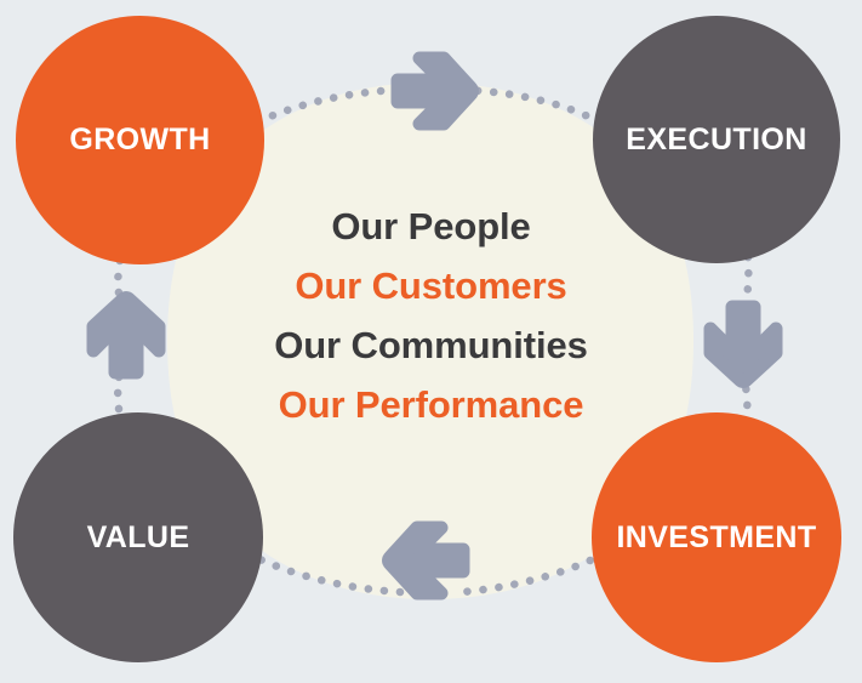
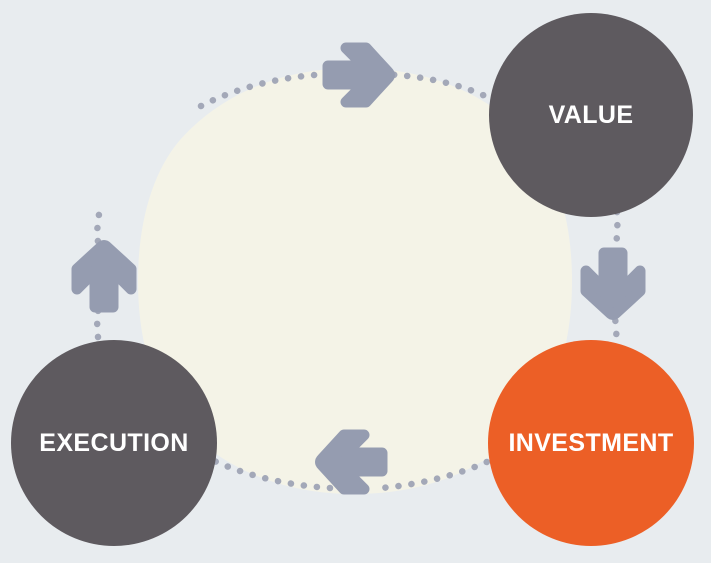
- Our People
- Our Customers
- Our Communities
- Our Performance
- GROWTH
- EXECUTION
+ VALUE
  INVESTMENT
- VALUE
+ EXECUTION
